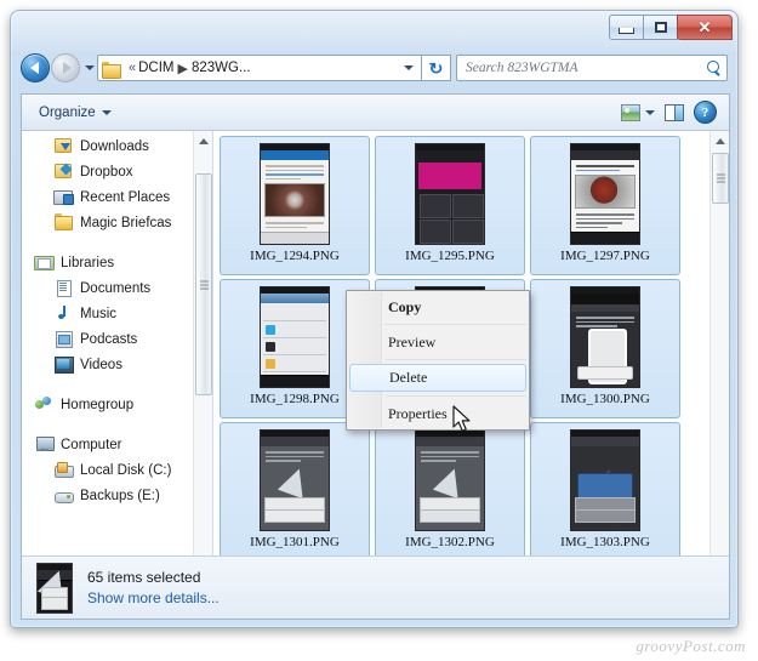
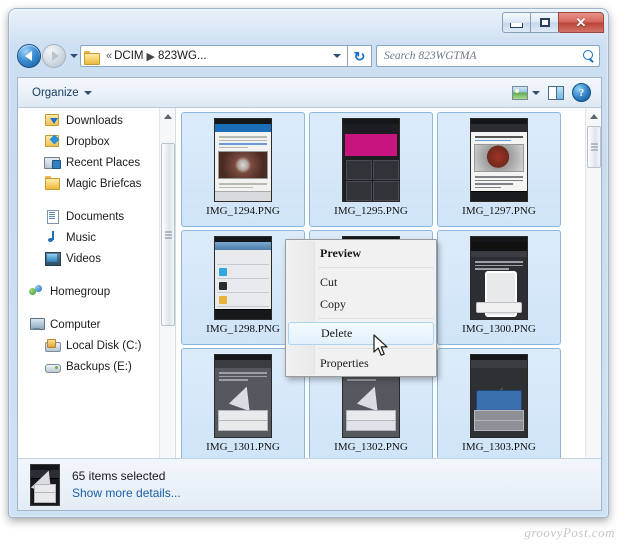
  ✕
  «
  DCIM
  ▶
  823WG...
  ↻
  Search 823WGTMA
  Organize
  ?
  Downloads
  Dropbox
  Recent Places
  Magic Briefcas
- Libraries
  Documents
  Music
- Podcasts
  Videos
  Homegroup
  Computer
  Local Disk (C:)
  Backups (E:)
  IMG_1294.PNG
  IMG_1295.PNG
  IMG_1297.PNG
  IMG_1298.PNG
  IMG_1300.PNG
  IMG_1301.PNG
  IMG_1302.PNG
  IMG_1303.PNG
  65 items selected
  Show more details...
- Copy
+ Preview
+ Cut
- Preview
+ Copy
  Delete
  Properties
  groovyPost.com
